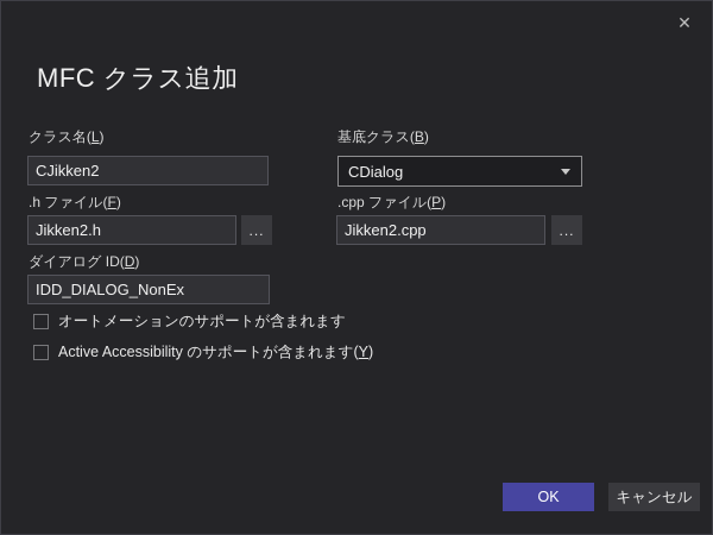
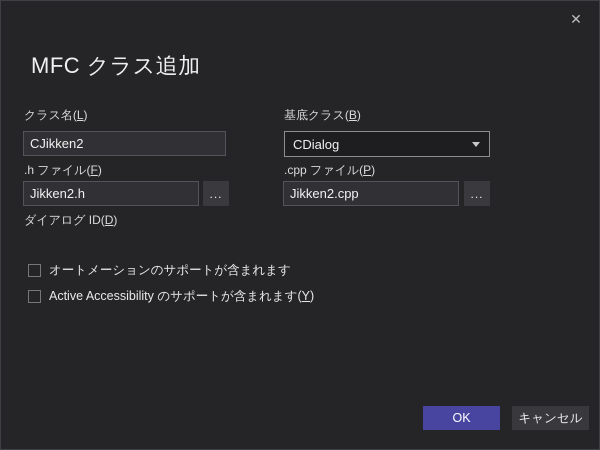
  ✕
  MFC クラス追加
  クラス名(L)
  CJikken2
  基底クラス(B)
  CDialog
  .h ファイル(F)
  Jikken2.h
  ...
  .cpp ファイル(P)
  Jikken2.cpp
  ...
  ダイアログ ID(D)
- IDD_DIALOG_NonEx
  オートメーションのサポートが含まれます
  Active Accessibility のサポートが含まれます(Y)
  OK
  キャンセル
